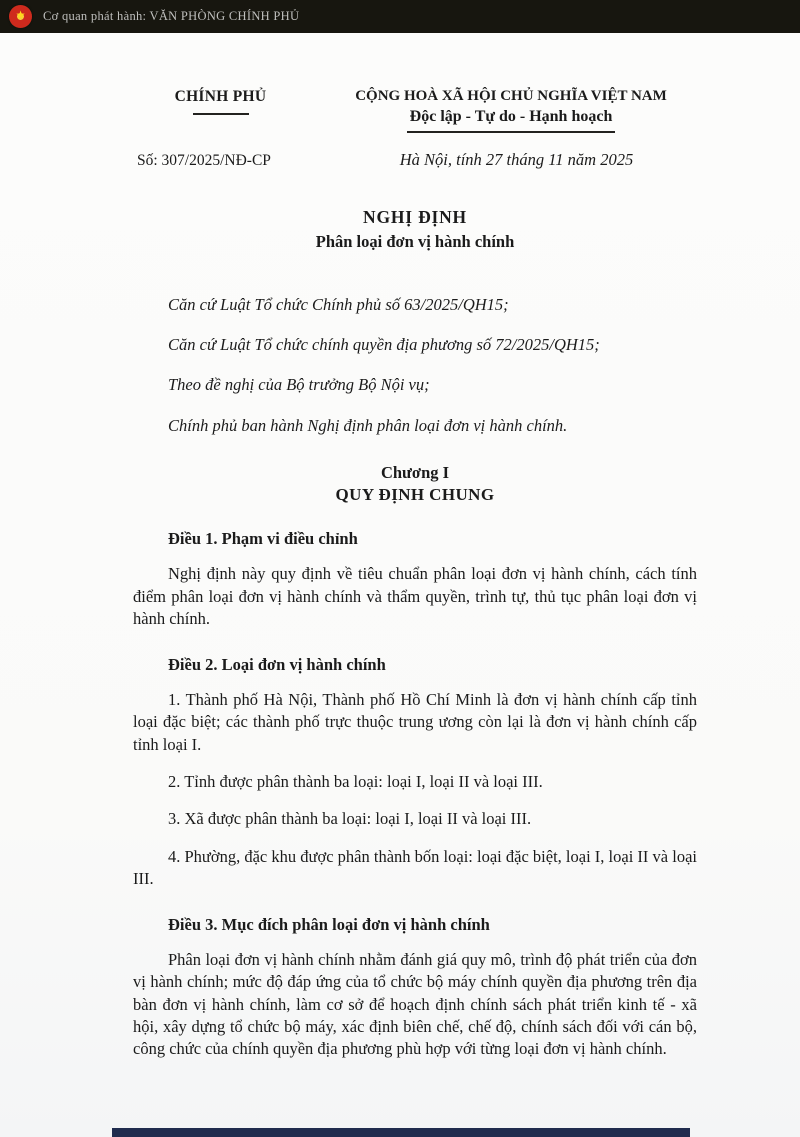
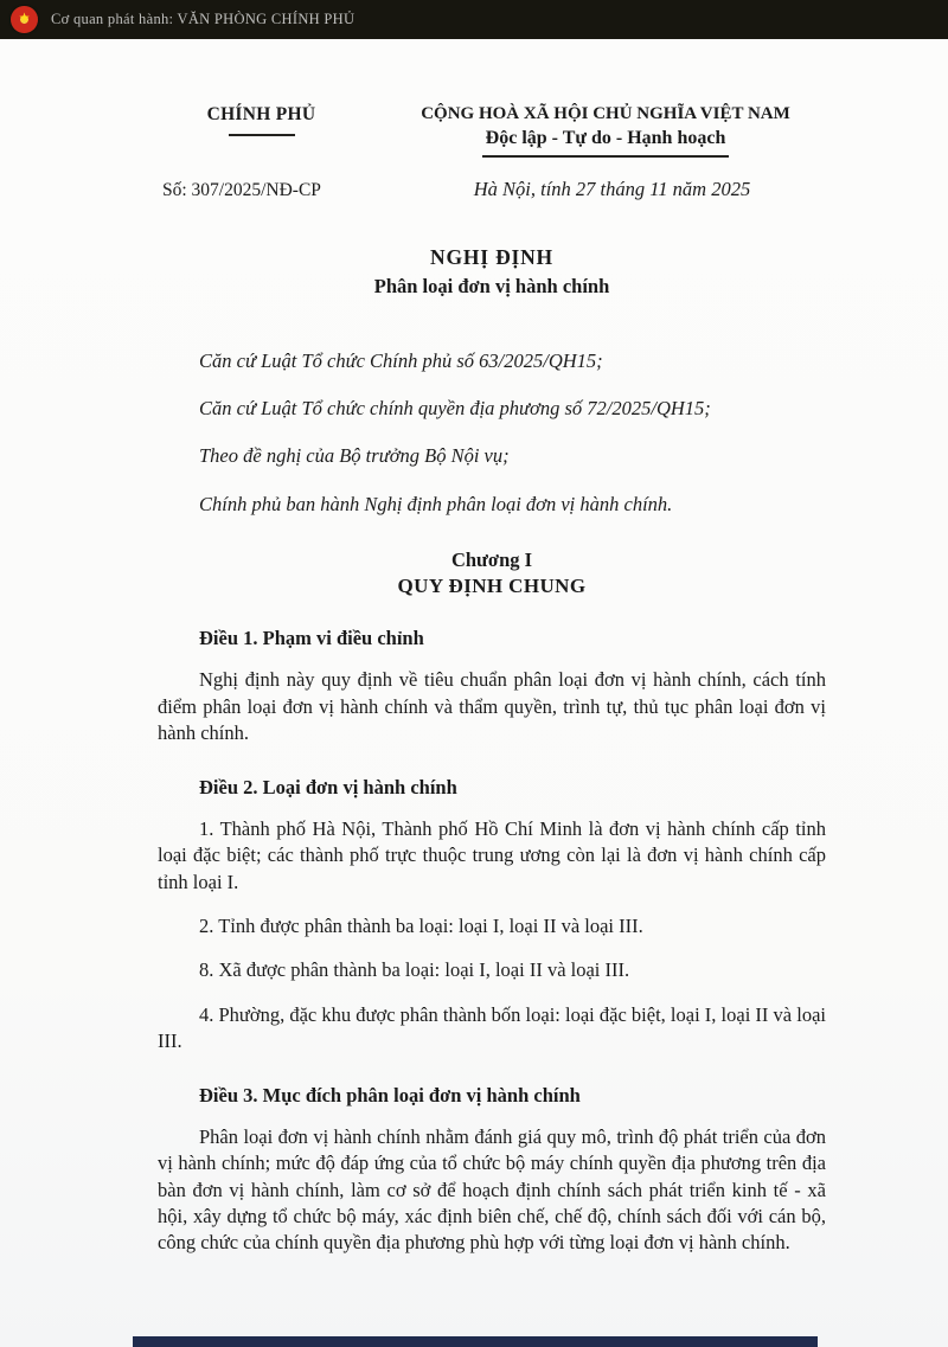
  ★
  Cơ quan phát hành: VĂN PHÒNG CHÍNH PHỦ
  CHÍNH PHỦ
  CỘNG HOÀ XÃ HỘI CHỦ NGHĨA VIỆT NAM
  Độc lập - Tự do - Hạnh hoạch
  Số: 307/2025/NĐ-CP
  Hà Nội, tính 27 tháng 11 năm 2025
  NGHỊ ĐỊNH
  Phân loại đơn vị hành chính
  Căn cứ Luật Tổ chức Chính phủ số 63/2025/QH15;
  Căn cứ Luật Tổ chức chính quyền địa phương số 72/2025/QH15;
  Theo đề nghị của Bộ trưởng Bộ Nội vụ;
  Chính phủ ban hành Nghị định phân loại đơn vị hành chính.
  Chương I
  QUY ĐỊNH CHUNG
  Điều 1. Phạm vi điều chỉnh
  Nghị định này quy định về tiêu chuẩn phân loại đơn vị hành chính, cách tính điểm phân loại đơn vị hành chính và thẩm quyền, trình tự, thủ tục phân loại đơn vị hành chính.
  Điều 2. Loại đơn vị hành chính
  1. Thành phố Hà Nội, Thành phố Hồ Chí Minh là đơn vị hành chính cấp tỉnh loại đặc biệt; các thành phố trực thuộc trung ương còn lại là đơn vị hành chính cấp tỉnh loại I.
  2. Tỉnh được phân thành ba loại: loại I, loại II và loại III.
- 3. Xã được phân thành ba loại: loại I, loại II và loại III.
+ 8. Xã được phân thành ba loại: loại I, loại II và loại III.
  4. Phường, đặc khu được phân thành bốn loại: loại đặc biệt, loại I, loại II và loại III.
  Điều 3. Mục đích phân loại đơn vị hành chính
  Phân loại đơn vị hành chính nhằm đánh giá quy mô, trình độ phát triển của đơn vị hành chính; mức độ đáp ứng của tổ chức bộ máy chính quyền địa phương trên địa bàn đơn vị hành chính, làm cơ sở để hoạch định chính sách phát triển kinh tế - xã hội, xây dựng tổ chức bộ máy, xác định biên chế, chế độ, chính sách đối với cán bộ, công chức của chính quyền địa phương phù hợp với từng loại đơn vị hành chính.
